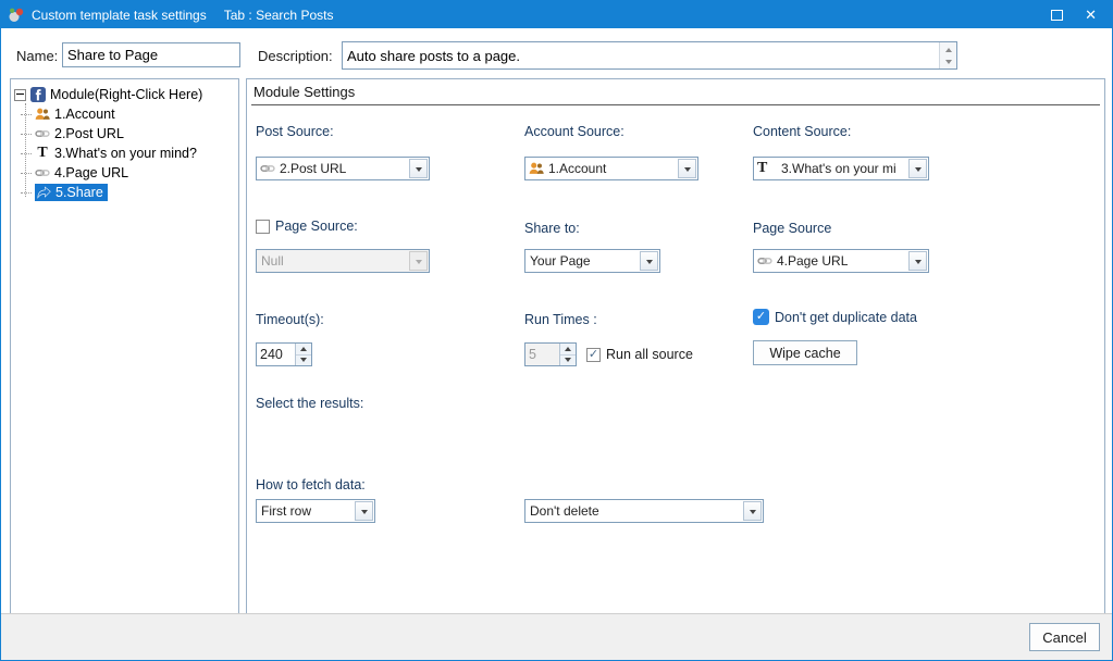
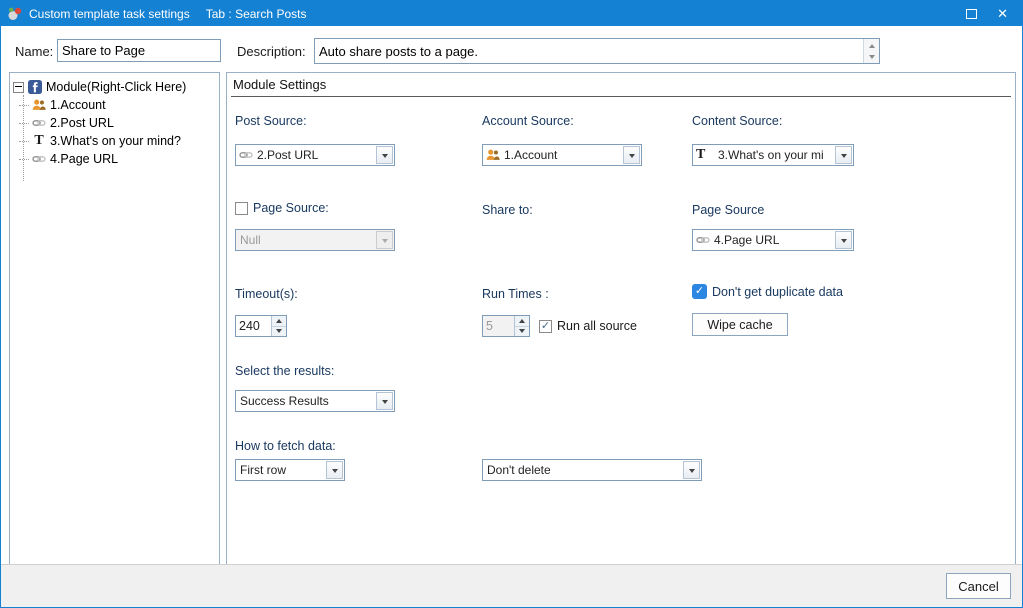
  Custom template task settings
  Tab : Search Posts
  ✕
  Name:
  Share to Page
  Description:
  Auto share posts to a page.
  Module(Right-Click Here)
  1.Account
  2.Post URL
  T
  3.What's on your mind?
  4.Page URL
- 5.Share
  Module Settings
  Post Source:
  Account Source:
  Content Source:
  2.Post URL
  1.Account
  T
  3.What's on your mi
  Page Source:
  Share to:
  Page Source
  Null
- Your Page
  4.Page URL
  Timeout(s):
  Run Times :
  ✓
  Don't get duplicate data
  240
  5
  ✓
  Run all source
  Wipe cache
  Select the results:
+ Success Results
  How to fetch data:
  First row
  Don't delete
  Cancel
